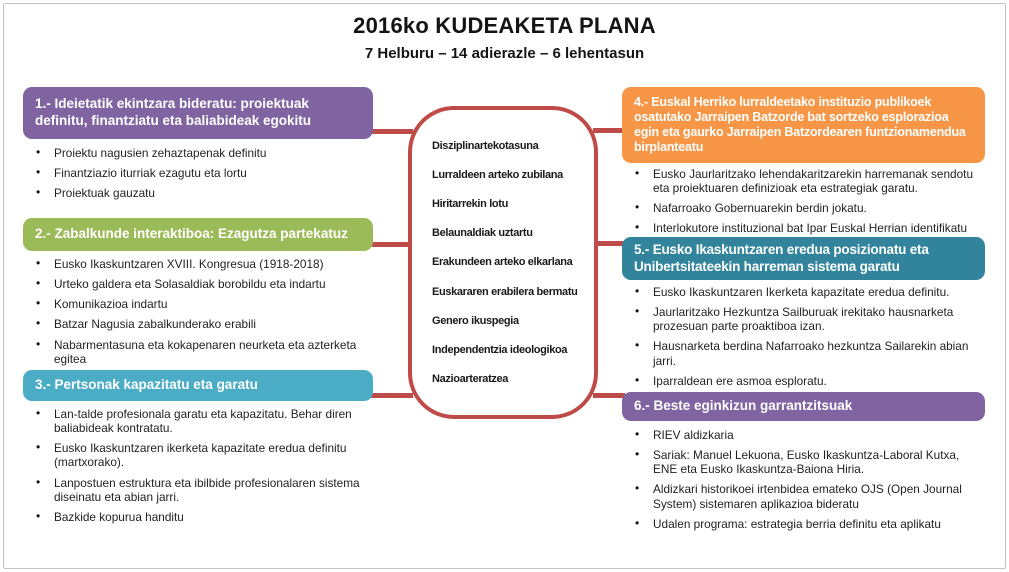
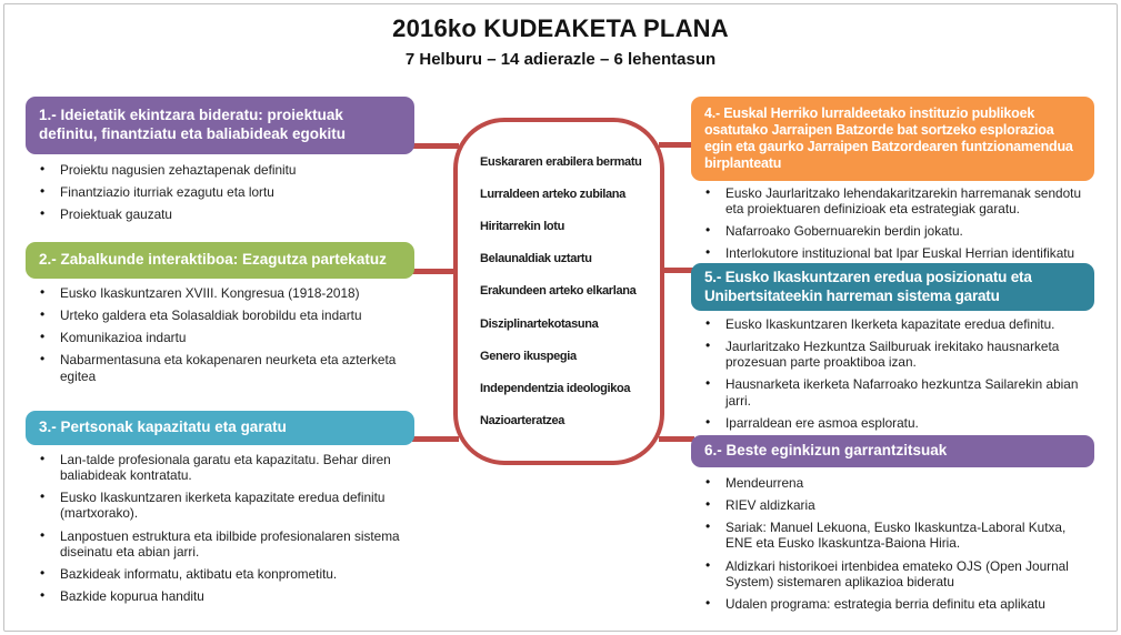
  2016ko KUDEAKETA PLANA
  7 Helburu – 14 adierazle – 6 lehentasun
- Disziplinartekotasuna
+ Euskararen erabilera bermatu
  Lurraldeen arteko zubilana
  Hiritarrekin lotu
  Belaunaldiak uztartu
  Erakundeen arteko elkarlana
- Euskararen erabilera bermatu
+ Disziplinartekotasuna
  Genero ikuspegia
  Independentzia ideologikoa
  Nazioarteratzea
  1.- Ideietatik ekintzara bideratu: proiektuak definitu, finantziatu eta baliabideak egokitu
  Proiektu nagusien zehaztapenak definitu
  Finantziazio iturriak ezagutu eta lortu
  Proiektuak gauzatu
  2.- Zabalkunde interaktiboa: Ezagutza partekatuz
  Eusko Ikaskuntzaren XVIII. Kongresua (1918-2018)
  Urteko galdera eta Solasaldiak borobildu eta indartu
  Komunikazioa indartu
- Batzar Nagusia zabalkunderako erabili
  Nabarmentasuna eta kokapenaren neurketa eta azterketa egitea
  3.- Pertsonak kapazitatu eta garatu
  Lan-talde profesionala garatu eta kapazitatu. Behar diren baliabideak kontratatu.
  Eusko Ikaskuntzaren ikerketa kapazitate eredua definitu (martxorako).
  Lanpostuen estruktura eta ibilbide profesionalaren sistema diseinatu eta abian jarri.
+ Bazkideak informatu, aktibatu eta konprometitu.
  Bazkide kopurua handitu
  4.- Euskal Herriko lurraldeetako instituzio publikoek osatutako Jarraipen Batzorde bat sortzeko esplorazioa egin eta gaurko Jarraipen Batzordearen funtzionamendua birplanteatu
  Eusko Jaurlaritzako lehendakaritzarekin harremanak sendotu eta proiektuaren definizioak eta estrategiak garatu.
  Nafarroako Gobernuarekin berdin jokatu.
  Interlokutore instituzional bat Ipar Euskal Herrian identifikatu
  5.- Eusko Ikaskuntzaren eredua posizionatu eta Unibertsitateekin harreman sistema garatu
  Eusko Ikaskuntzaren Ikerketa kapazitate eredua definitu.
  Jaurlaritzako Hezkuntza Sailburuak irekitako hausnarketa prozesuan parte proaktiboa izan.
- Hausnarketa berdina Nafarroako hezkuntza Sailarekin abian jarri.
+ Hausnarketa ikerketa Nafarroako hezkuntza Sailarekin abian jarri.
  Iparraldean ere asmoa esploratu.
  6.- Beste eginkizun garrantzitsuak
+ Mendeurrena
  RIEV aldizkaria
  Sariak: Manuel Lekuona, Eusko Ikaskuntza-Laboral Kutxa, ENE eta Eusko Ikaskuntza-Baiona Hiria.
  Aldizkari historikoei irtenbidea emateko OJS (Open Journal System) sistemaren aplikazioa bideratu
  Udalen programa: estrategia berria definitu eta aplikatu
